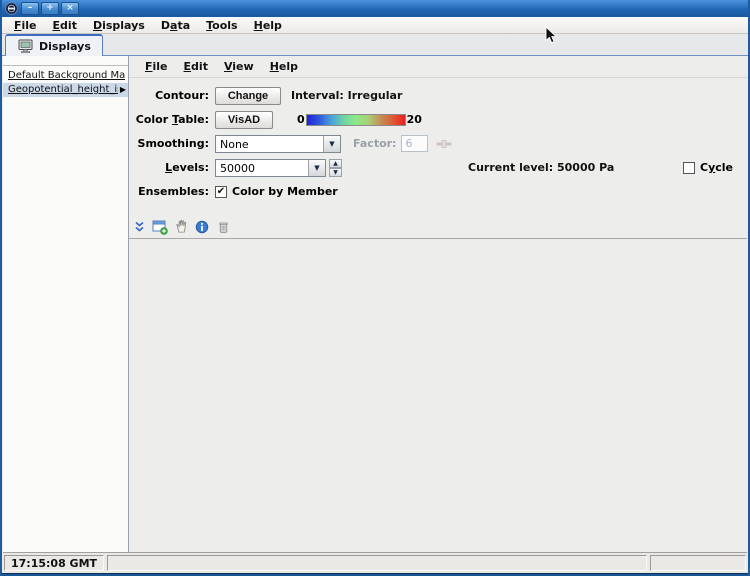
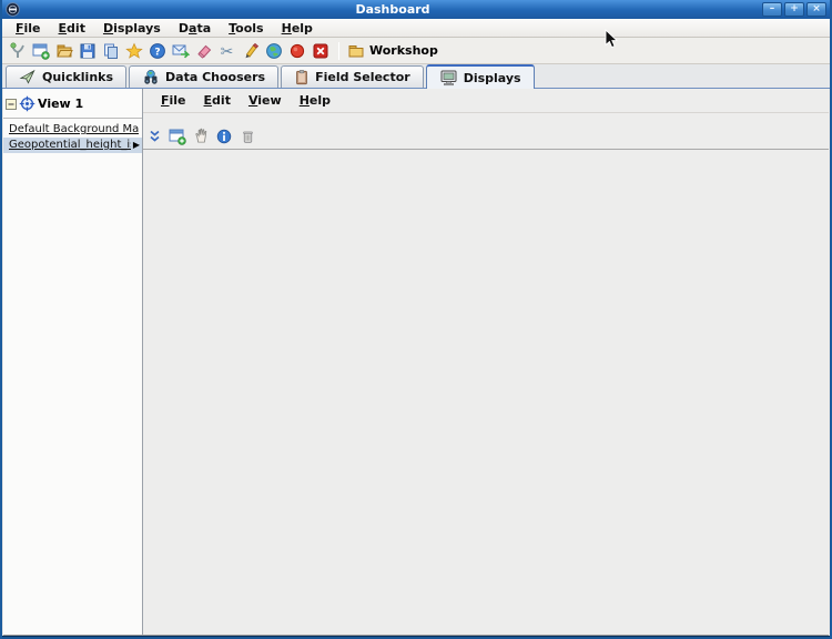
+ Dashboard
  –
  +
  ×
  File
  Edit
  Displays
  Data
  Tools
  Help
+ ?
+ ✂
+ Workshop
+ Quicklinks
+ Data Choosers
+ Field Selector
  Displays
+ View 1
  Default Background Ma
  Geopotential_height_i
  File
  Edit
  View
  Help
- Contour:
- Change
- Interval: Irregular
- Color Table:
- VisAD
- 0
- 20
- Smoothing:
- None
- Factor:
- 6
- Levels:
- 50000
- Current level: 50000 Pa
- Cycle
- Ensembles:
- Color by Member
- 17:15:08 GMT
